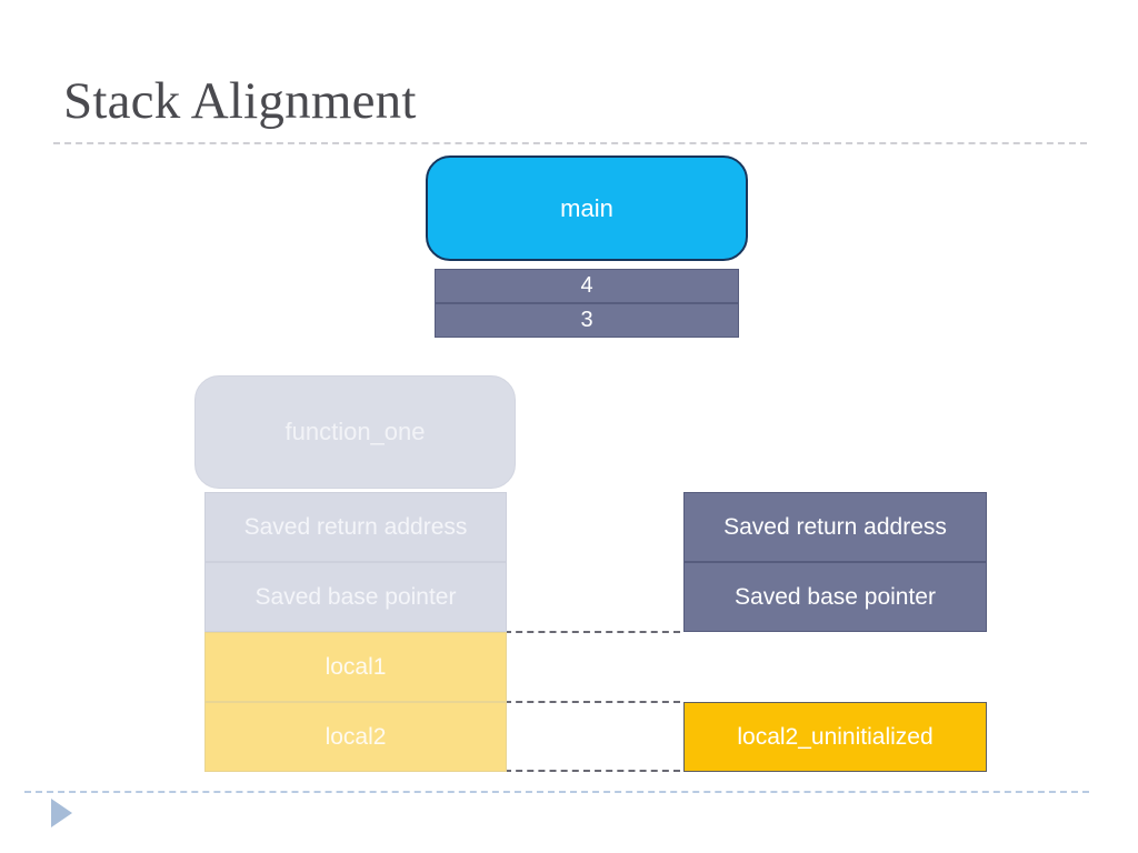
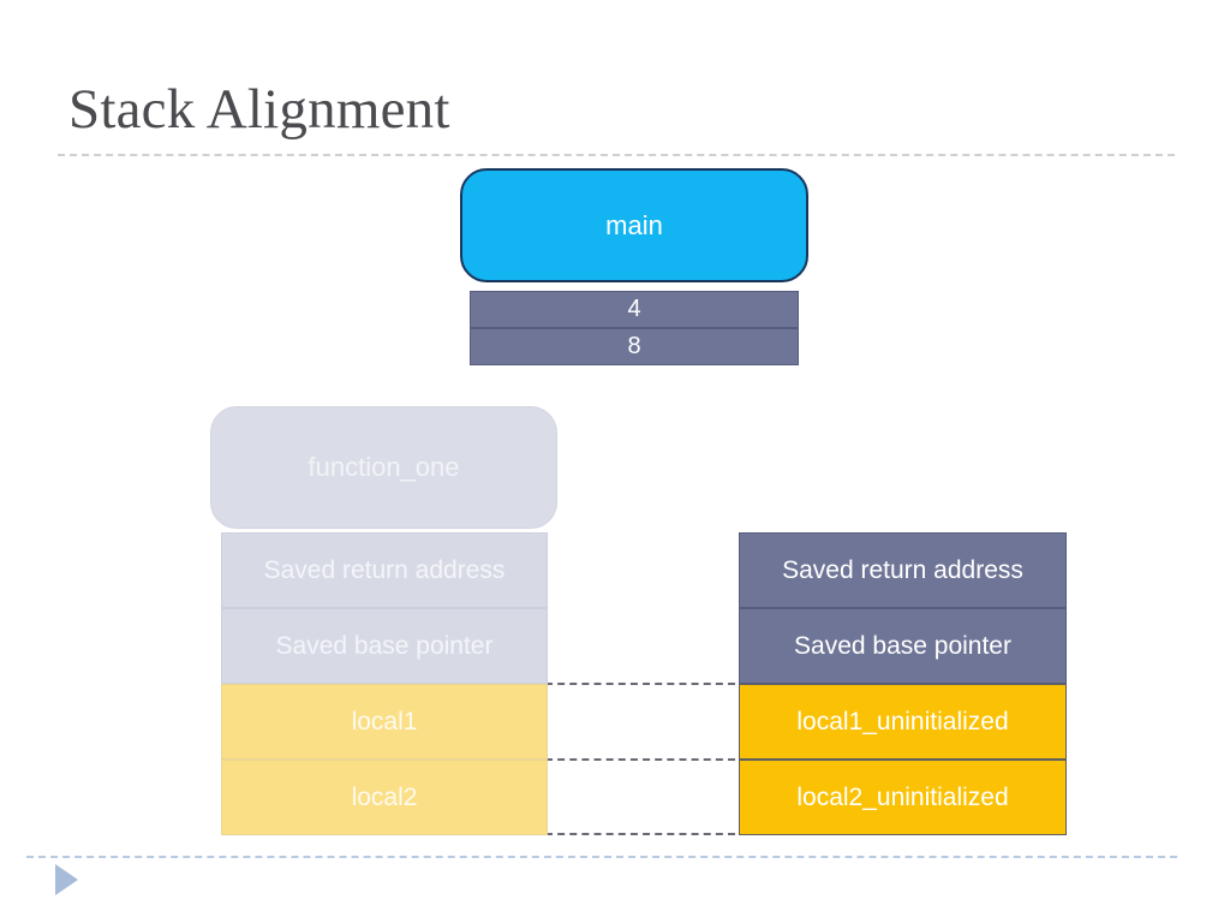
  Stack Alignment
  main
  4
- 3
+ 8
  function_one
  Saved return address
  Saved base pointer
  local1
  local2
  Saved return address
  Saved base pointer
+ local1_uninitialized
  local2_uninitialized
